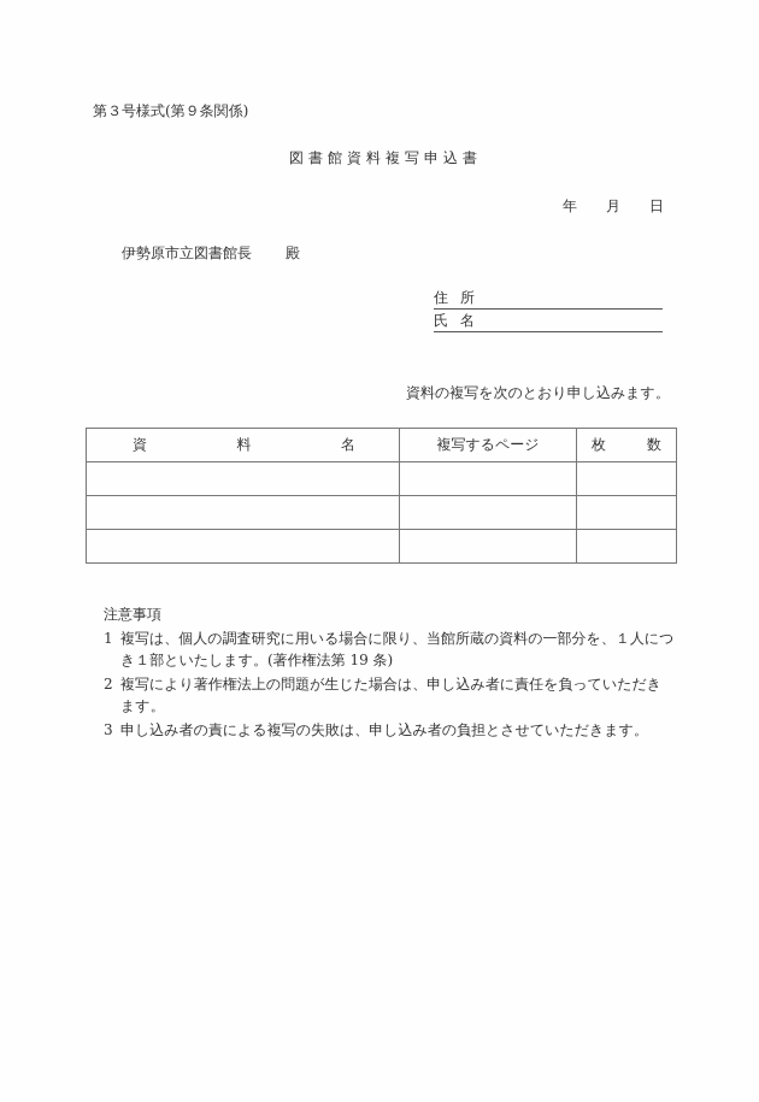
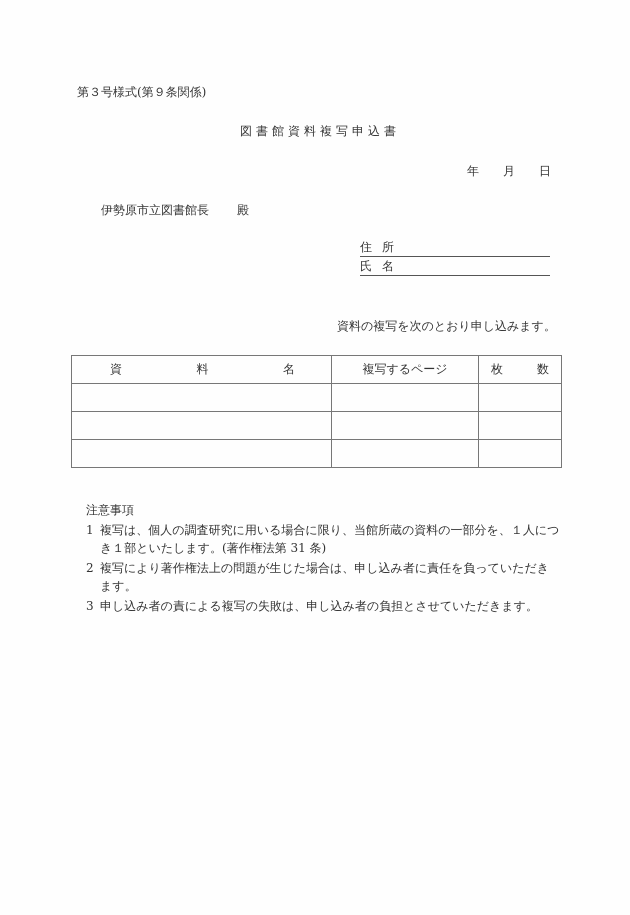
  第３号様式(第９条関係)
  図書館資料複写申込書
  年
  月
  日
  伊勢原市立図書館長 殿
  住所
  氏名
  資料の複写を次のとおり申し込みます。
  資 料 名	複写するページ	枚 数
  注意事項
- 1 複写は、個人の調査研究に用いる場合に限り、当館所蔵の資料の一部分を、１人につき１部といたします。(著作権法第 19 条)
+ 1 複写は、個人の調査研究に用いる場合に限り、当館所蔵の資料の一部分を、１人につき１部といたします。(著作権法第 31 条)
  2 複写により著作権法上の問題が生じた場合は、申し込み者に責任を負っていただきます。
  3 申し込み者の責による複写の失敗は、申し込み者の負担とさせていただきます。
